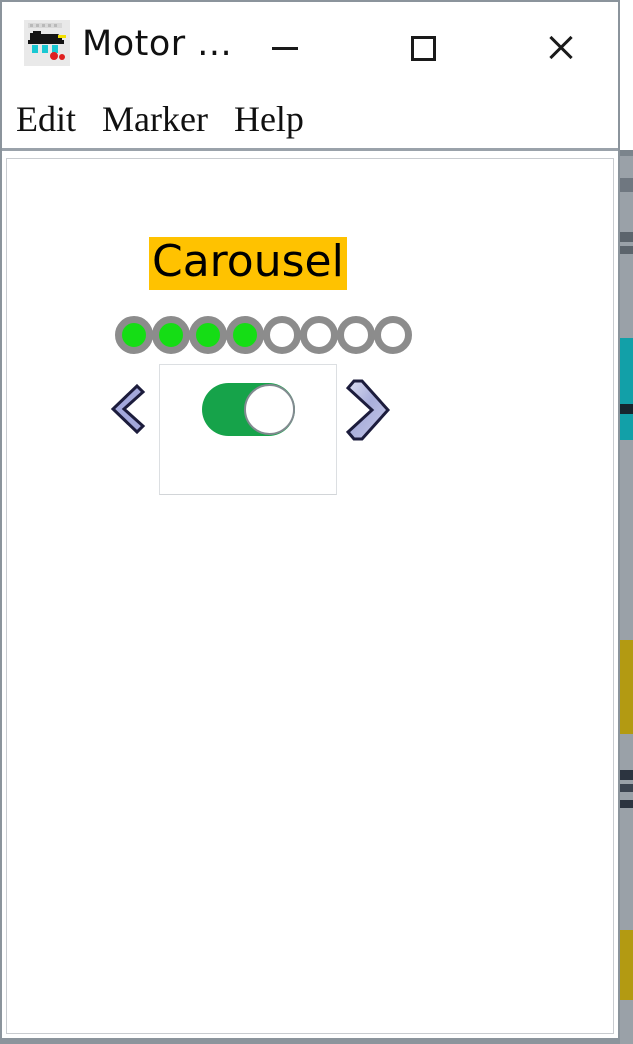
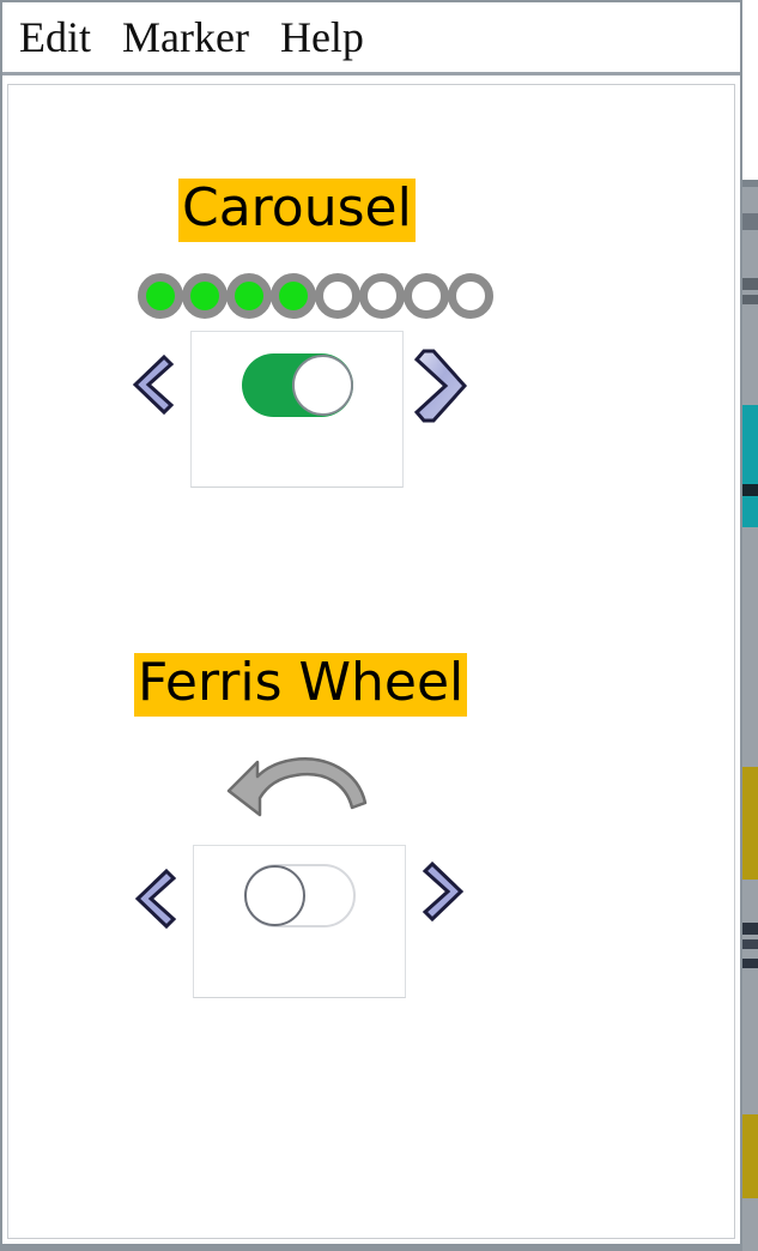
- Motor ...
  Edit
  Marker
  Help
  Carousel
+ Ferris Wheel
